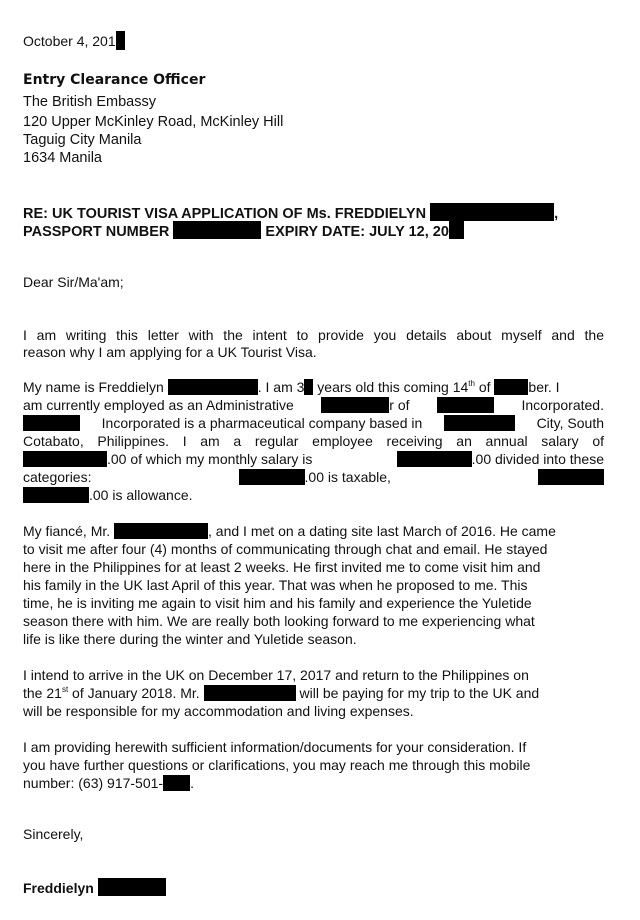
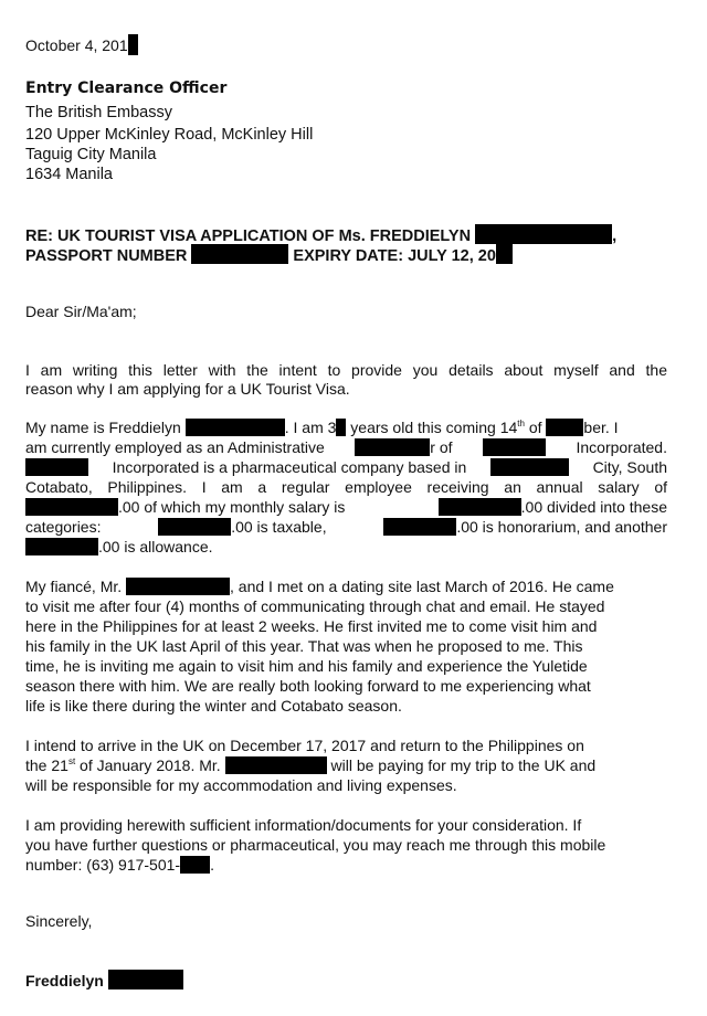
  October 4, 201
  Entry Clearance Officer
  The British Embassy
  120 Upper McKinley Road, McKinley Hill
  Taguig City Manila
  1634 Manila
  RE: UK TOURIST VISA APPLICATION OF Ms. FREDDIELYN ,
  PASSPORT NUMBER EXPIRY DATE: JULY 12, 20
  Dear Sir/Ma'am;
  I am writing this letter with the intent to provide you details about myself and the
  reason why I am applying for a UK Tourist Visa.
  My name is Freddielyn . I am 3 years old this coming 14th of ber. I
  am currently employed as an Administrative
  r of
  Incorporated.
  Incorporated is a pharmaceutical company based in
  City, South
  Cotabato, Philippines. I am a regular employee receiving an annual salary of
  .00 of which my monthly salary is
  .00 divided into these
  categories:
  .00 is taxable,
+ .00 is honorarium, and another
  .00 is allowance.
  My fiancé, Mr. , and I met on a dating site last March of 2016. He came
  to visit me after four (4) months of communicating through chat and email. He stayed
  here in the Philippines for at least 2 weeks. He first invited me to come visit him and
  his family in the UK last April of this year. That was when he proposed to me. This
  time, he is inviting me again to visit him and his family and experience the Yuletide
  season there with him. We are really both looking forward to me experiencing what
- life is like there during the winter and Yuletide season.
+ life is like there during the winter and Cotabato season.
  I intend to arrive in the UK on December 17, 2017 and return to the Philippines on
  the 21st of January 2018. Mr. will be paying for my trip to the UK and
  will be responsible for my accommodation and living expenses.
  I am providing herewith sufficient information/documents for your consideration. If
- you have further questions or clarifications, you may reach me through this mobile
+ you have further questions or pharmaceutical, you may reach me through this mobile
  number: (63) 917-501- .
  Sincerely,
  Freddielyn
